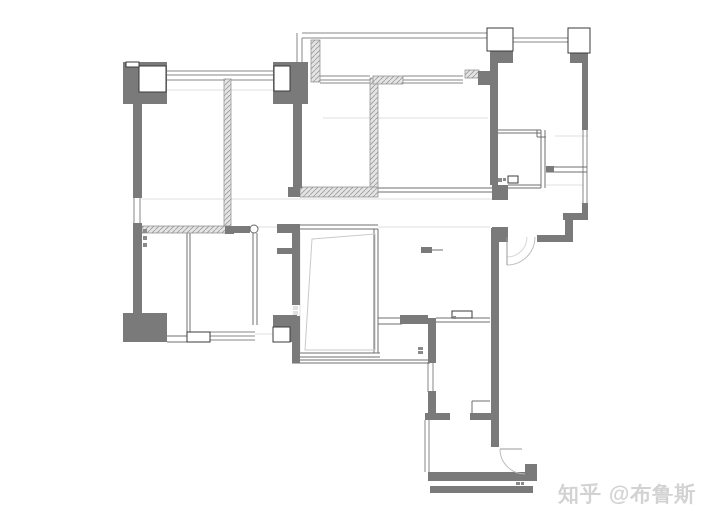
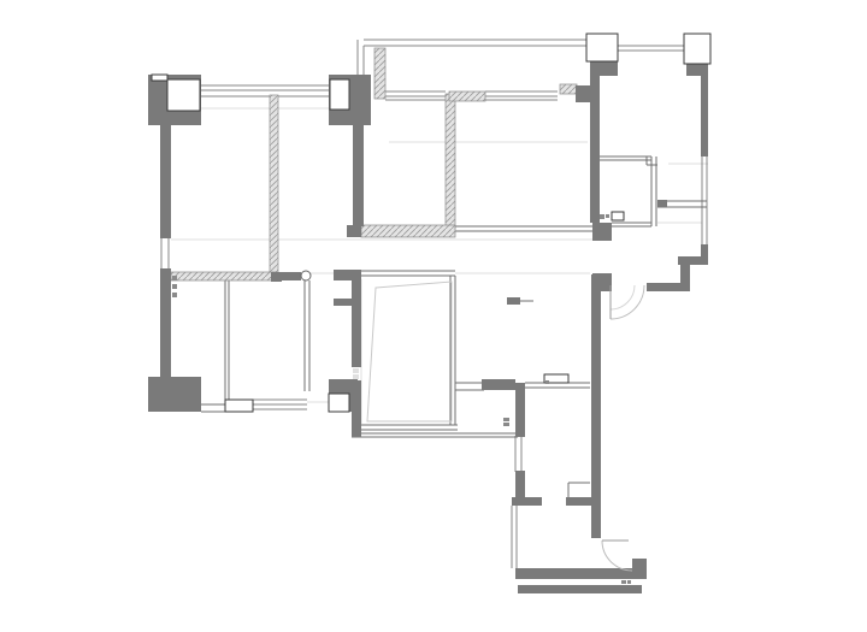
- 知乎 @布鲁斯
